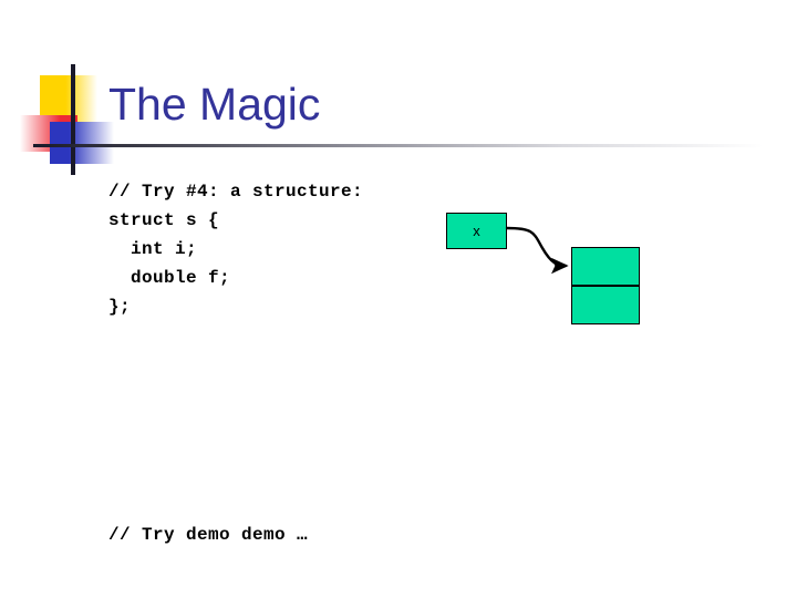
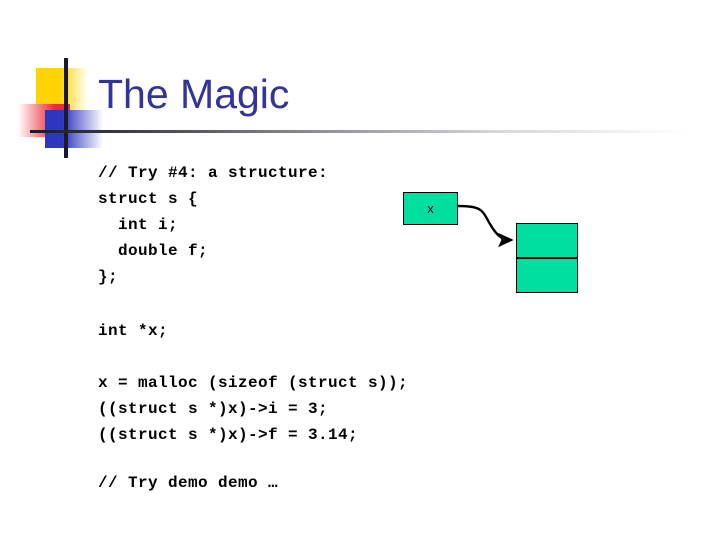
  The Magic
  // Try #4: a structure:
  struct s {
  int i;
  double f;
  };
+ int *x;
+ x = malloc (sizeof (struct s));
+ ((struct s *)x)->i = 3;
+ ((struct s *)x)->f = 3.14;
  // Try demo demo …
  x
